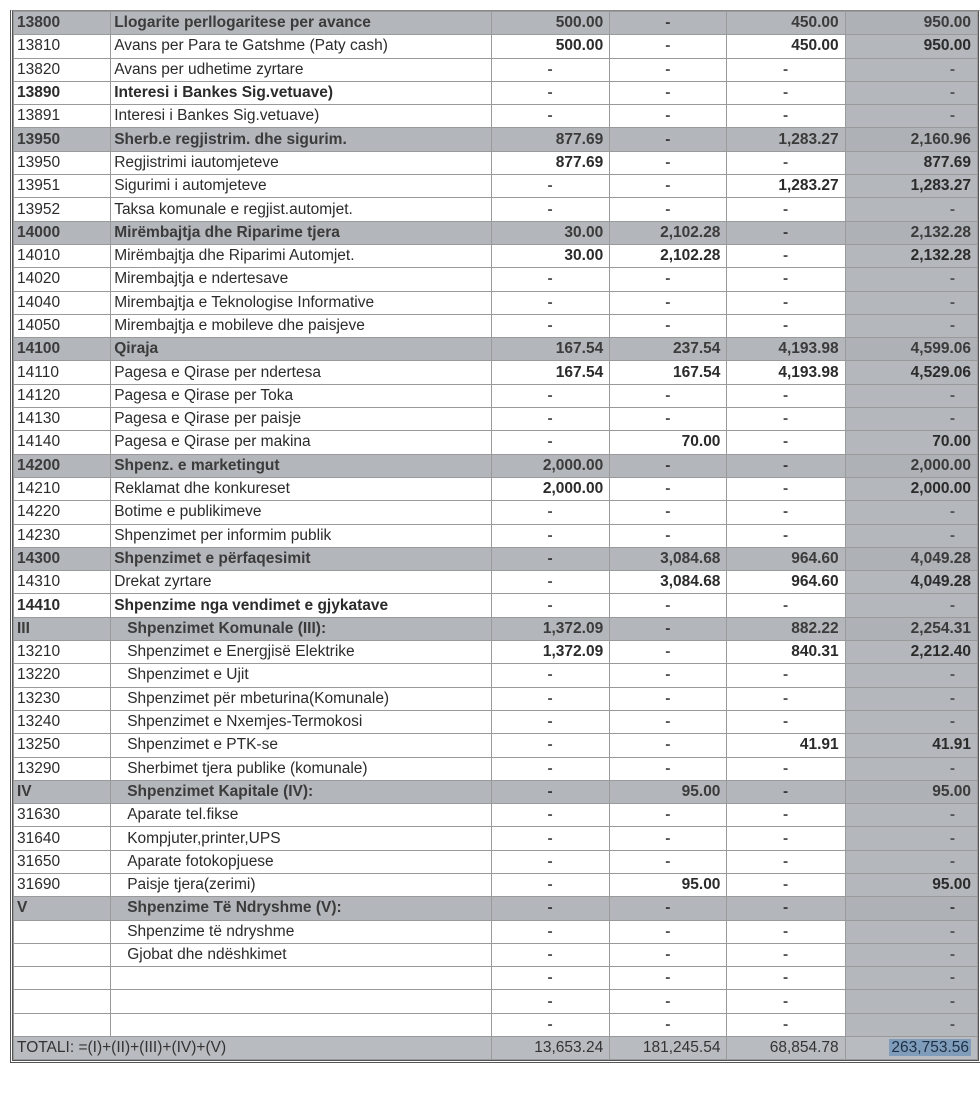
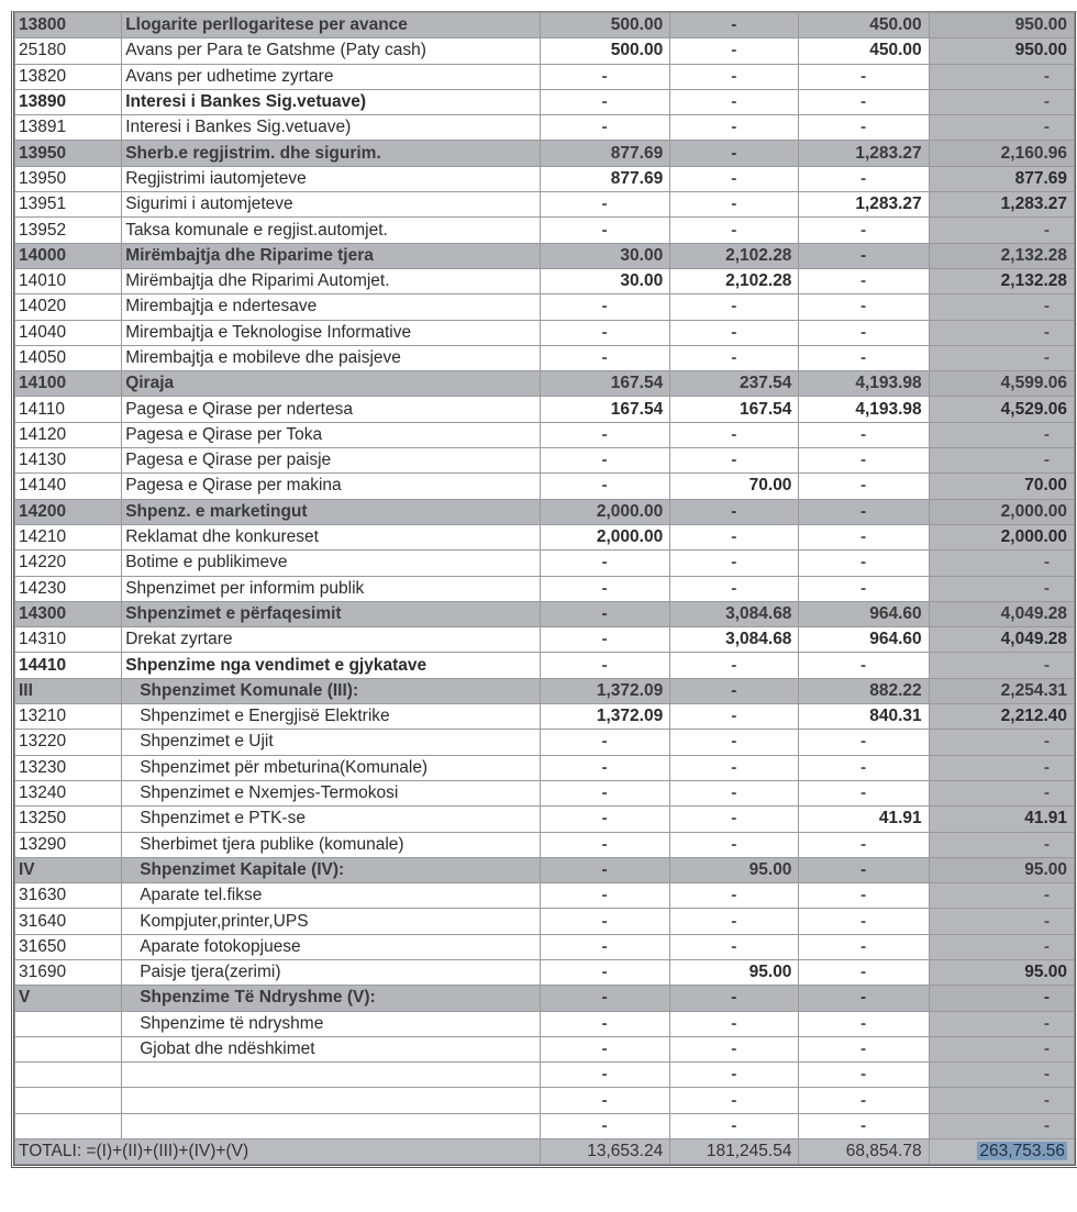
  13800	Llogarite perllogaritese per avance	500.00	-	450.00	950.00
- 13810	Avans per Para te Gatshme (Paty cash)	500.00	-	450.00	950.00
+ 25180	Avans per Para te Gatshme (Paty cash)	500.00	-	450.00	950.00
  13820	Avans per udhetime zyrtare	-	-	-	-
  13890	Interesi i Bankes Sig.vetuave)	-	-	-	-
  13891	Interesi i Bankes Sig.vetuave)	-	-	-	-
  13950	Sherb.e regjistrim. dhe sigurim.	877.69	-	1,283.27	2,160.96
  13950	Regjistrimi iautomjeteve	877.69	-	-	877.69
  13951	Sigurimi i automjeteve	-	-	1,283.27	1,283.27
  13952	Taksa komunale e regjist.automjet.	-	-	-	-
  14000	Mirëmbajtja dhe Riparime tjera	30.00	2,102.28	-	2,132.28
  14010	Mirëmbajtja dhe Riparimi Automjet.	30.00	2,102.28	-	2,132.28
  14020	Mirembajtja e ndertesave	-	-	-	-
  14040	Mirembajtja e Teknologise Informative	-	-	-	-
  14050	Mirembajtja e mobileve dhe paisjeve	-	-	-	-
  14100	Qiraja	167.54	237.54	4,193.98	4,599.06
  14110	Pagesa e Qirase per ndertesa	167.54	167.54	4,193.98	4,529.06
  14120	Pagesa e Qirase per Toka	-	-	-	-
  14130	Pagesa e Qirase per paisje	-	-	-	-
  14140	Pagesa e Qirase per makina	-	70.00	-	70.00
  14200	Shpenz. e marketingut	2,000.00	-	-	2,000.00
  14210	Reklamat dhe konkureset	2,000.00	-	-	2,000.00
  14220	Botime e publikimeve	-	-	-	-
  14230	Shpenzimet per informim publik	-	-	-	-
  14300	Shpenzimet e përfaqesimit	-	3,084.68	964.60	4,049.28
  14310	Drekat zyrtare	-	3,084.68	964.60	4,049.28
  14410	Shpenzime nga vendimet e gjykatave	-	-	-	-
  III	Shpenzimet Komunale (III):	1,372.09	-	882.22	2,254.31
  13210	Shpenzimet e Energjisë Elektrike	1,372.09	-	840.31	2,212.40
  13220	Shpenzimet e Ujit	-	-	-	-
  13230	Shpenzimet për mbeturina(Komunale)	-	-	-	-
  13240	Shpenzimet e Nxemjes-Termokosi	-	-	-	-
  13250	Shpenzimet e PTK-se	-	-	41.91	41.91
  13290	Sherbimet tjera publike (komunale)	-	-	-	-
  IV	Shpenzimet Kapitale (IV):	-	95.00	-	95.00
  31630	Aparate tel.fikse	-	-	-	-
  31640	Kompjuter,printer,UPS	-	-	-	-
  31650	Aparate fotokopjuese	-	-	-	-
  31690	Paisje tjera(zerimi)	-	95.00	-	95.00
  V	Shpenzime Të Ndryshme (V):	-	-	-	-
  	Shpenzime të ndryshme	-	-	-	-
  	Gjobat dhe ndëshkimet	-	-	-	-
  		-	-	-	-
  		-	-	-	-
  		-	-	-	-
  TOTALI: =(I)+(II)+(III)+(IV)+(V)	13,653.24	181,245.54	68,854.78	263,753.56
